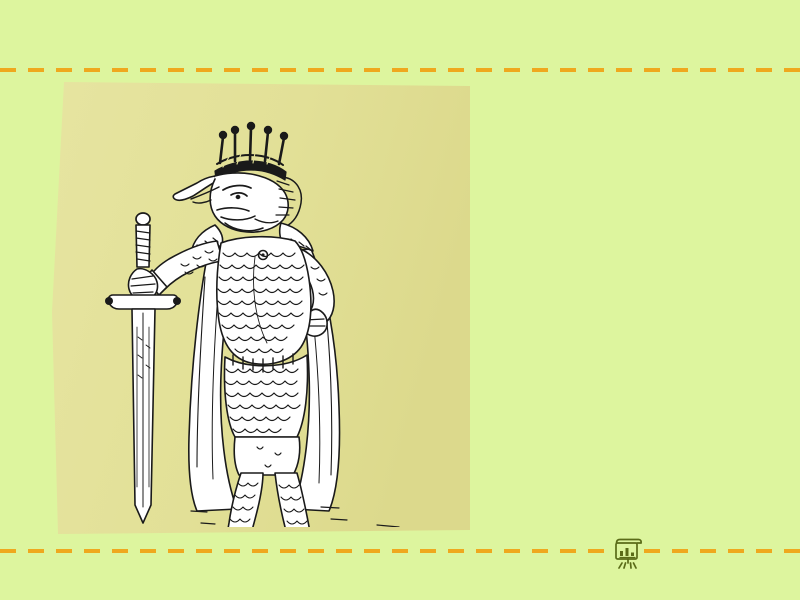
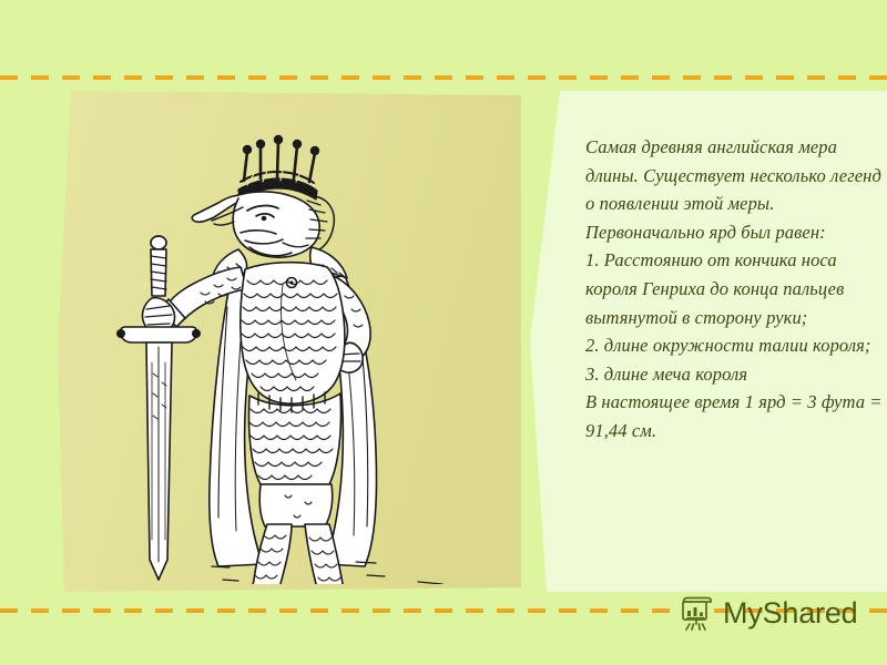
+ Самая древняя английская мера длины. Существует несколько легенд о появлении этой меры. Первоначально ярд был равен:
+ 1. Расстоянию от кончика носа короля Генриха до конца пальцев вытянутой в сторону руки;
+ 2. длине окружности талии короля;
+ 3. длине меча короля
+ В настоящее время 1 ярд = 3 фута = 91,44 см.
+ MyShared
